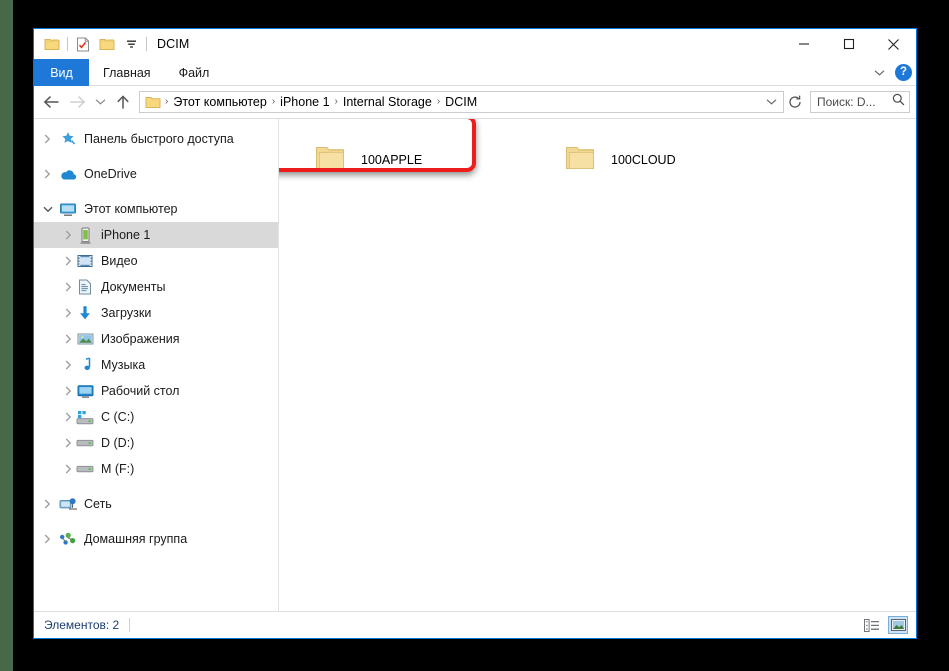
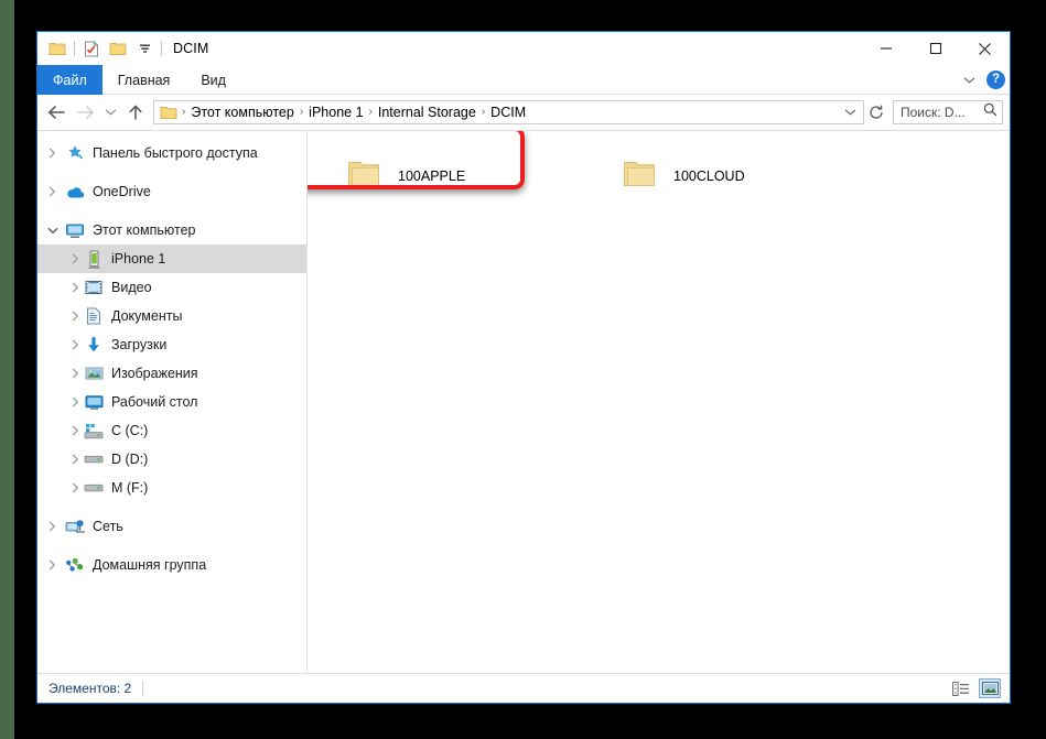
  DCIM
- Вид
+ Файл
  Главная
- Файл
+ Вид
  ?
  ›
  Этот компьютер
  ›
  iPhone 1
  ›
  Internal Storage
  ›
  DCIM
  Поиск: D...
  Панель быстрого доступа
  OneDrive
  Этот компьютер
  iPhone 1
  Видео
  Документы
  Загрузки
  Изображения
- Музыка
  Рабочий стол
  C (C:)
  D (D:)
  M (F:)
  Сеть
  Домашняя группа
  100APPLE
  100CLOUD
  Элементов: 2
